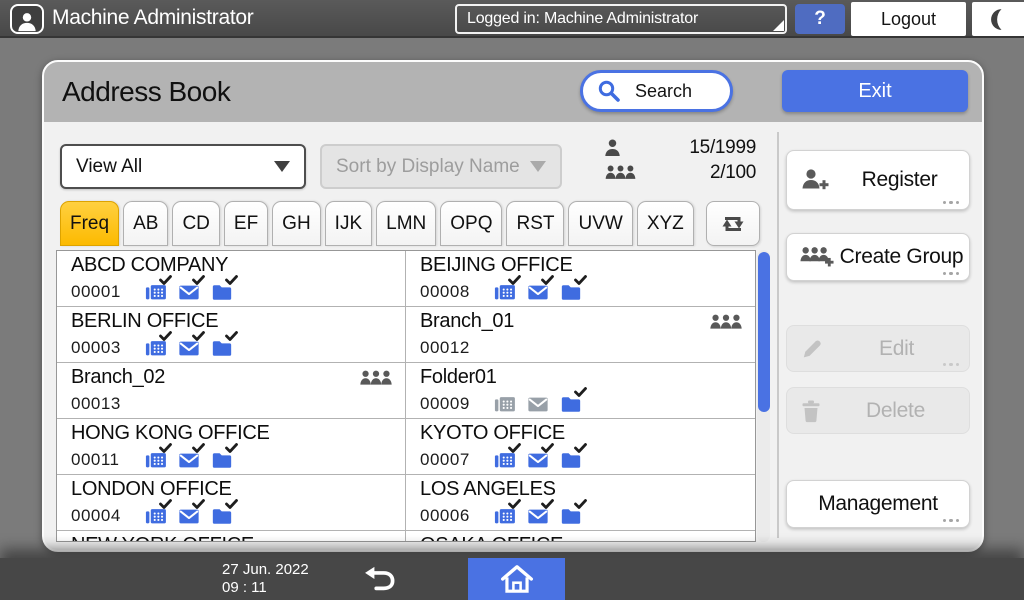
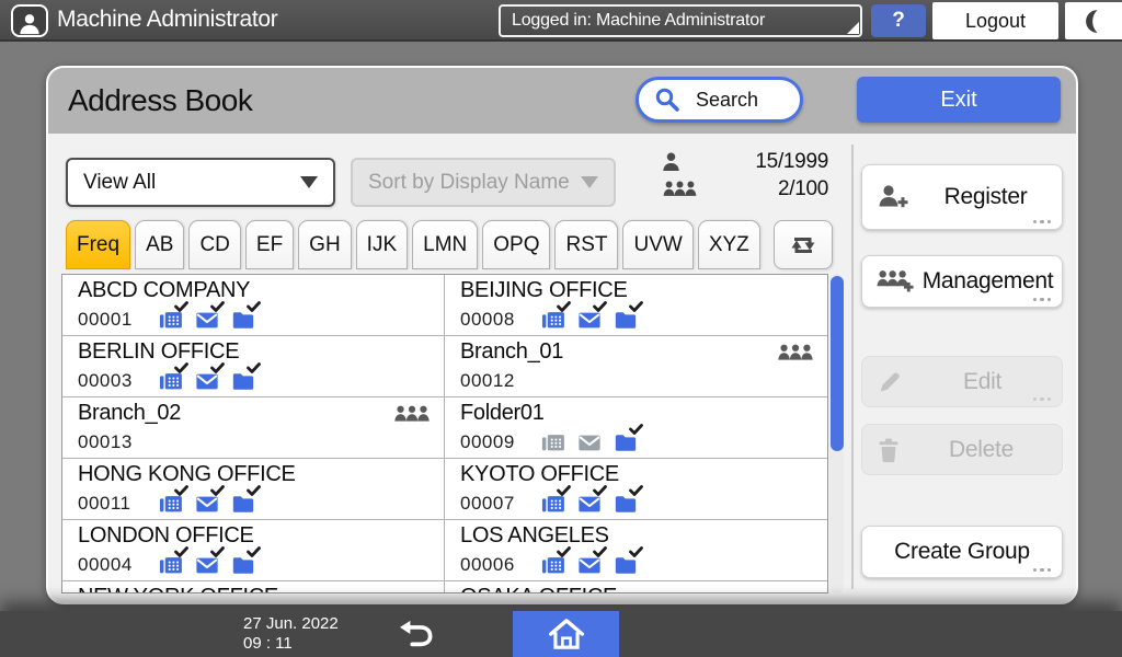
  Machine Administrator
  Logged in: Machine Administrator
  ?
  Logout
  Address Book
  Search
  Exit
  View All
  Sort by Display Name
  15/1999
  2/100
  Freq
  AB
  CD
  EF
  GH
  IJK
  LMN
  OPQ
  RST
  UVW
  XYZ
  ABCD COMPANY
  00001
  BEIJING OFFICE
  00008
  BERLIN OFFICE
  00003
  Branch_01
  00012
  Branch_02
  00013
  Folder01
  00009
  HONG KONG OFFICE
  00011
  KYOTO OFFICE
  00007
  LONDON OFFICE
  00004
  LOS ANGELES
  00006
  Register
- Create Group
+ Management
  Edit
  Delete
- Management
+ Create Group
  27 Jun. 2022
  09 : 11
